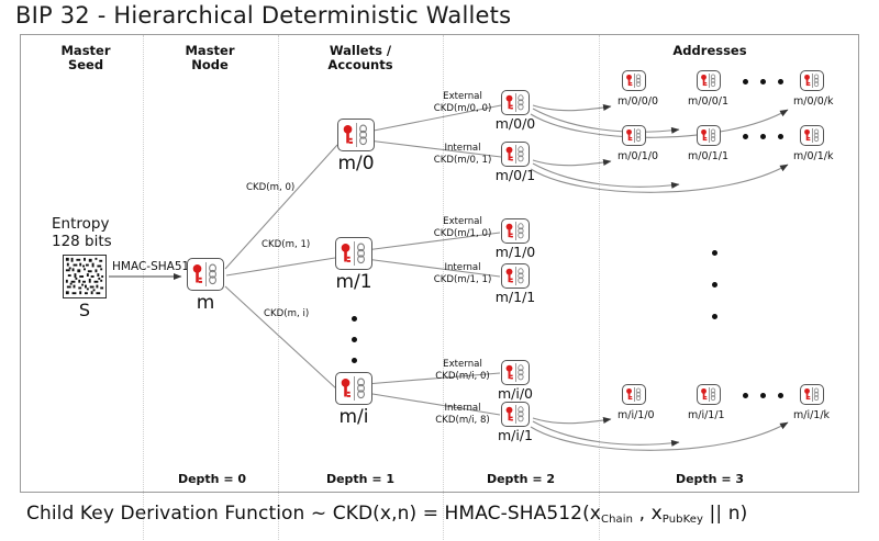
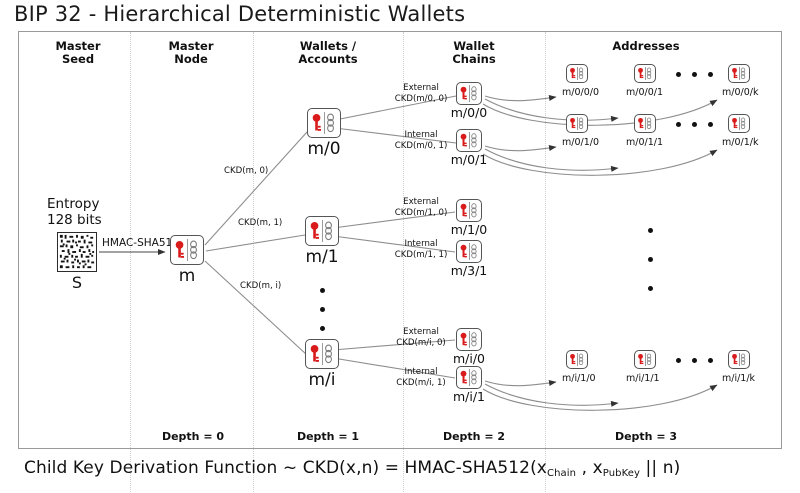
  BIP 32 - Hierarchical Deterministic Wallets
  Master
  Seed
  Master
  Node
  Wallets /
  Accounts
+ Wallet
+ Chains
  Addresses
  Entropy
  128 bits
  S
  HMAC-SHA51
  m
  m/0
  m/1
  m/i
  CKD(m, 0)
  CKD(m, 1)
  CKD(m, i)
  m/0/0
  m/0/1
  m/1/0
- m/1/1
+ m/3/1
  m/i/0
  m/i/1
  External
  CKD(m/0, 0)
  Internal
  CKD(m/0, 1)
  External
  CKD(m/1, 0)
  Internal
  CKD(m/1, 1)
  External
  CKD(m/i, 0)
  Internal
- CKD(m/i, 8)
+ CKD(m/i, 1)
  m/0/0/0
  m/0/0/1
  m/0/0/k
  m/0/1/0
  m/0/1/1
  m/0/1/k
  m/i/1/0
  m/i/1/1
  m/i/1/k
  Depth = 0
  Depth = 1
  Depth = 2
  Depth = 3
  Child Key Derivation Function ~ CKD(x,n) = HMAC-SHA512(xChain , xPubKey || n)
